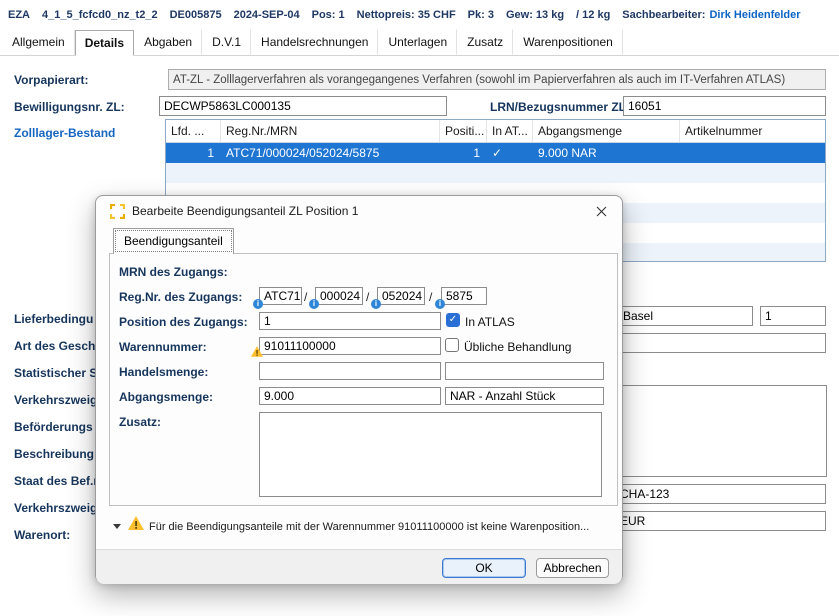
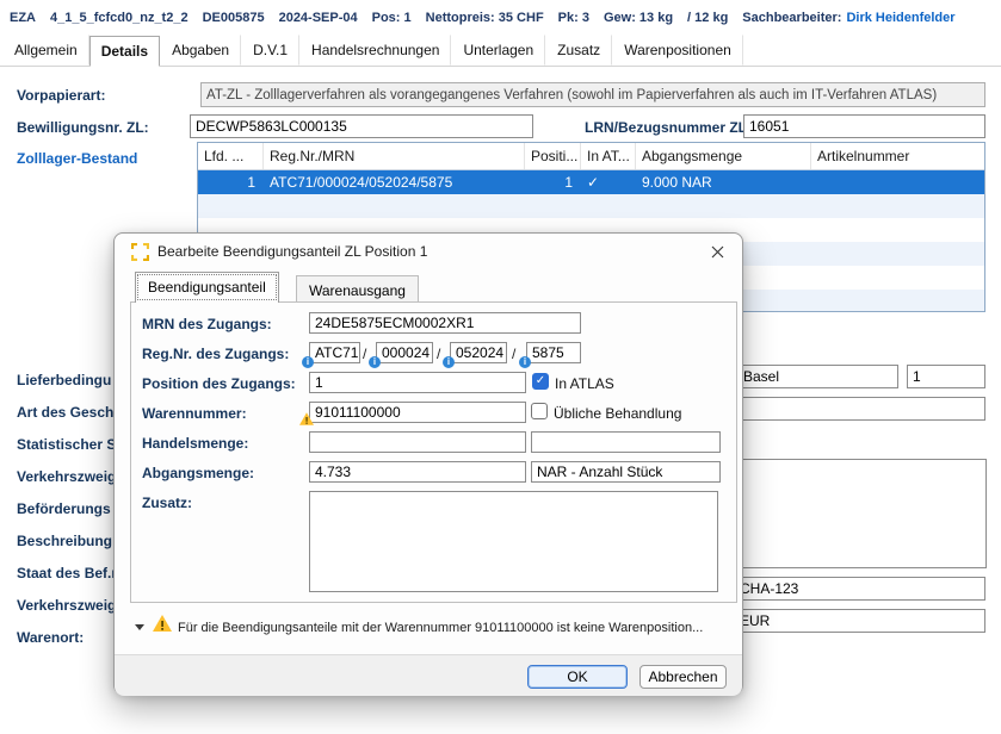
  EZA
  4_1_5_fcfcd0_nz_t2_2
  DE005875
  2024-SEP-04
  Pos: 1
  Nettopreis: 35 CHF
  Pk: 3
  Gew: 13 kg
  / 12 kg
  Sachbearbeiter:
  Dirk Heidenfelder
  Allgemein
  Details
  Abgaben
  D.V.1
  Handelsrechnungen
  Unterlagen
  Zusatz
  Warenpositionen
  Vorpapierart:
  AT-ZL - Zolllagerverfahren als vorangegangenes Verfahren (sowohl im Papierverfahren als auch im IT-Verfahren ATLAS)
  Bewilligungsnr. ZL:
  DECWP5863LC000135
  LRN/Bezugsnummer Z
  16051
  Zolllager-Bestand
  Lfd. ...
  Reg.Nr./MRN
  Positi...
  In AT...
  Abgangsmenge
  Artikelnummer
  1
  ATC71/000024/052024/5875
  1
  ✓
  9.000 NAR
  Lieferbedingu
  Art des Gesch
  Statistischer S
  Verkehrszweig
  Beförderungs
  Beschreibung
  Staat des Bef.
  Verkehrszweig
  Warenort:
  Basel
  1
  CHA-123
  EUR
  Bearbeite Beendigungsanteil ZL Position 1
  Beendigungsanteil
+ Warenausgang
  MRN des Zugangs:
+ 24DE5875ECM0002XR1
  Reg.Nr. des Zugangs:
  ATC71
  /
  000024
  /
  052024
  /
  5875
  i
  i
  i
  i
  Position des Zugangs:
  1
  ✓
  In ATLAS
  Warennummer:
  91011100000
  Übliche Behandlung
  Handelsmenge:
  Abgangsmenge:
- 9.000
+ 4.733
  NAR - Anzahl Stück
  Zusatz:
  Für die Beendigungsanteile mit der Warennummer 91011100000 ist keine Warenposition...
  OK
  Abbrechen
